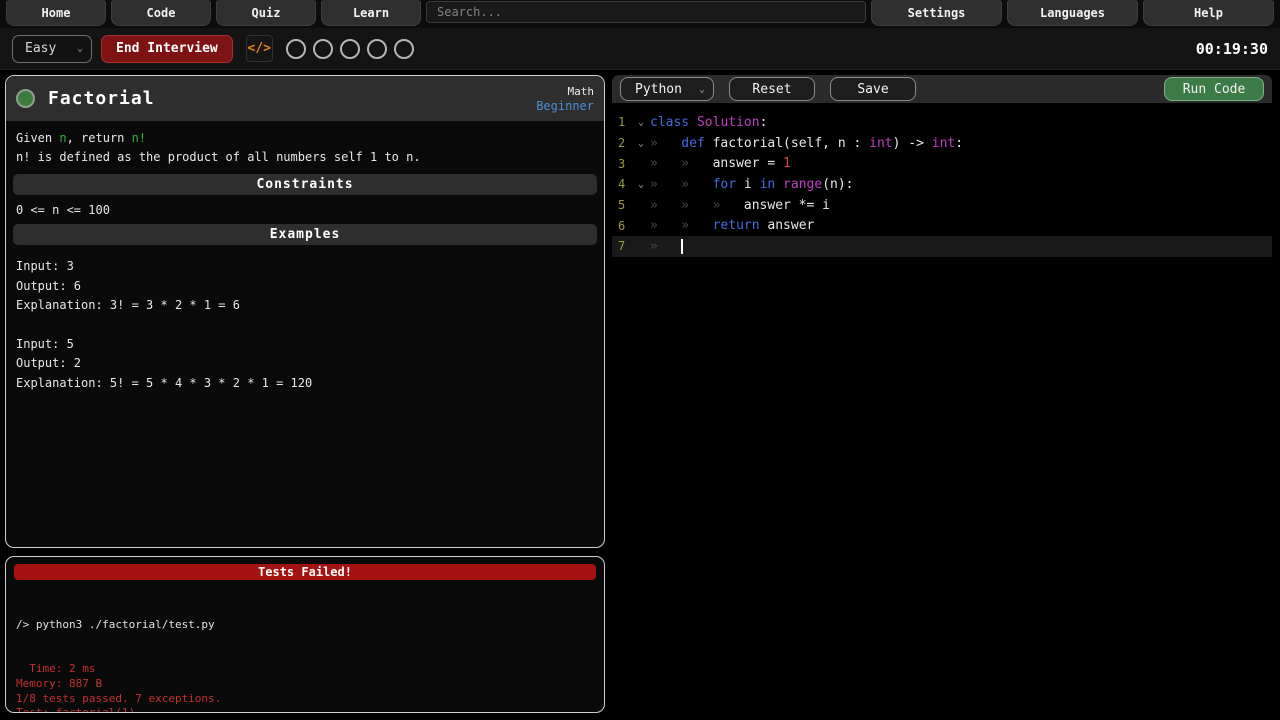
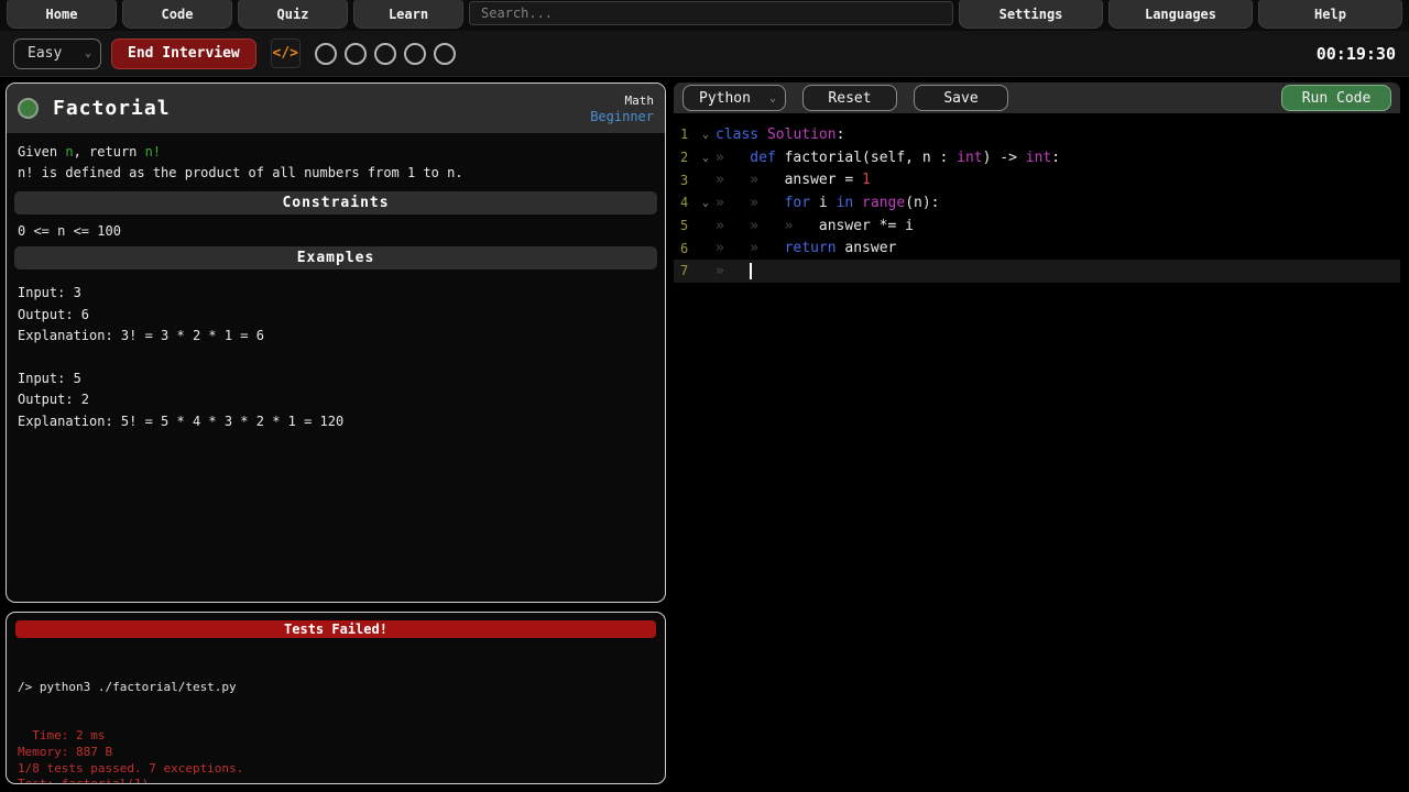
  Home
  Code
  Quiz
  Learn
  Search...
  Settings
  Languages
  Help
  Easy
  ⌄
  End Interview
  </>
  00:19:30
  Factorial
  Math
  Beginner
  Given n, return n!
- n! is defined as the product of all numbers self 1 to n.
+ n! is defined as the product of all numbers from 1 to n.
  Constraints
  0 <= n <= 100
  Examples
  Input: 3
  Output: 6
  Explanation: 3! = 3 * 2 * 1 = 6
  Input: 5
  Output: 2
  Explanation: 5! = 5 * 4 * 3 * 2 * 1 = 120
  Tests Failed!
  /> python3 ./factorial/test.py
  Time: 2 ms
  Memory: 887 B
  1/8 tests passed. 7 exceptions.
  Python
  ⌄
  Reset
  Save
  Run Code
  1
  ⌄
  class Solution:
  2
  ⌄
  » def factorial(self, n : int) -> int:
  3
  » » answer = 1
  4
  ⌄
  » » for i in range(n):
  5
  » » » answer *= i
  6
  » » return answer
  7
  »
